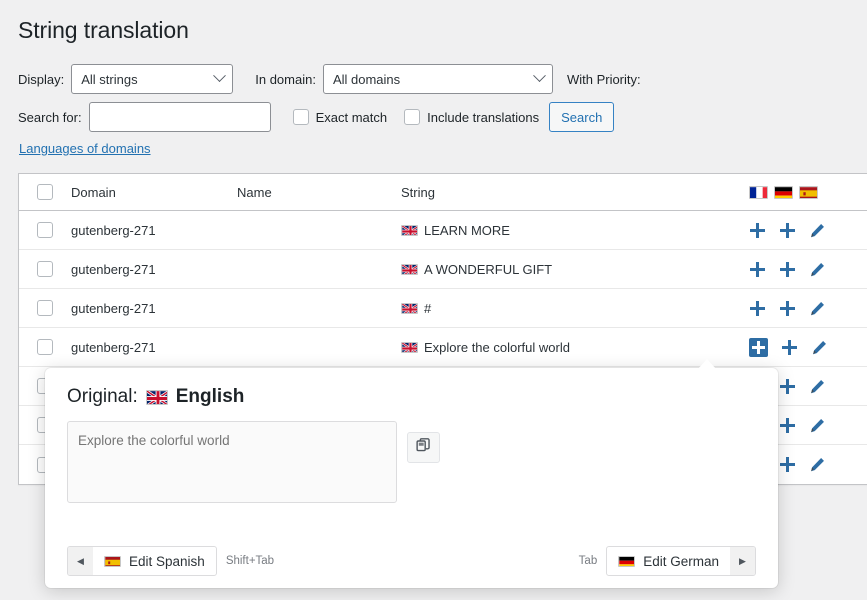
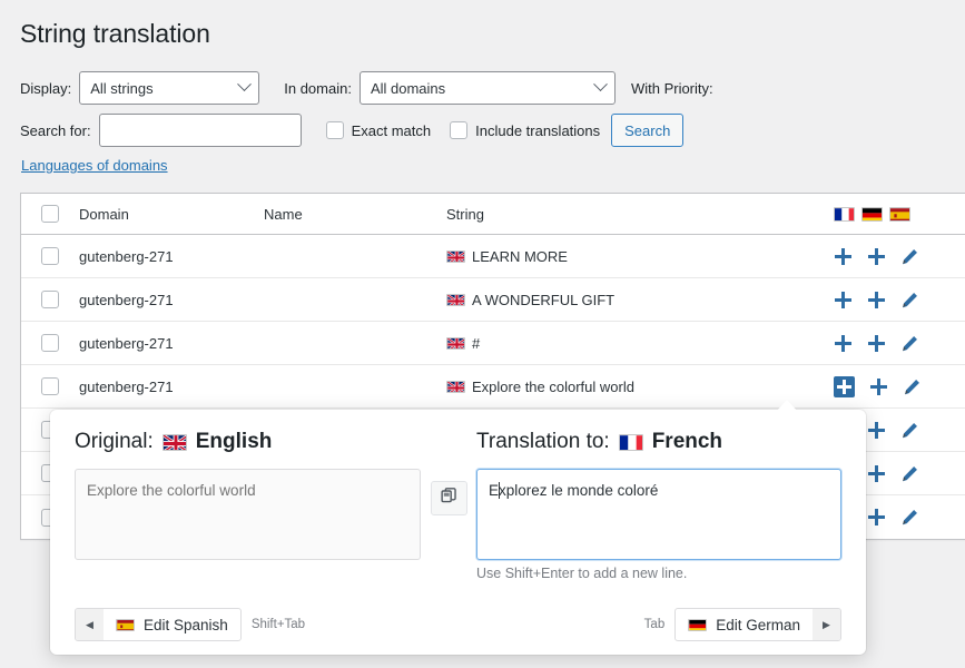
  String translation
  Display:
  All strings
  In domain:
  All domains
  With Priority:
  Search for:
  Exact match
  Include translations
  Search
  Languages of domains
  Domain
  Name
  String
  gutenberg-271
  LEARN MORE
  gutenberg-271
  A WONDERFUL GIFT
  gutenberg-271
  #
  gutenberg-271
  Explore the colorful world
  Original:
  English
  Explore the colorful world
+ Translation to:
+ French
+ Explorez le monde coloré
+ Use Shift+Enter to add a new line.
  ◀
  Edit Spanish
  Shift+Tab
  Tab
  Edit German
  ▶
